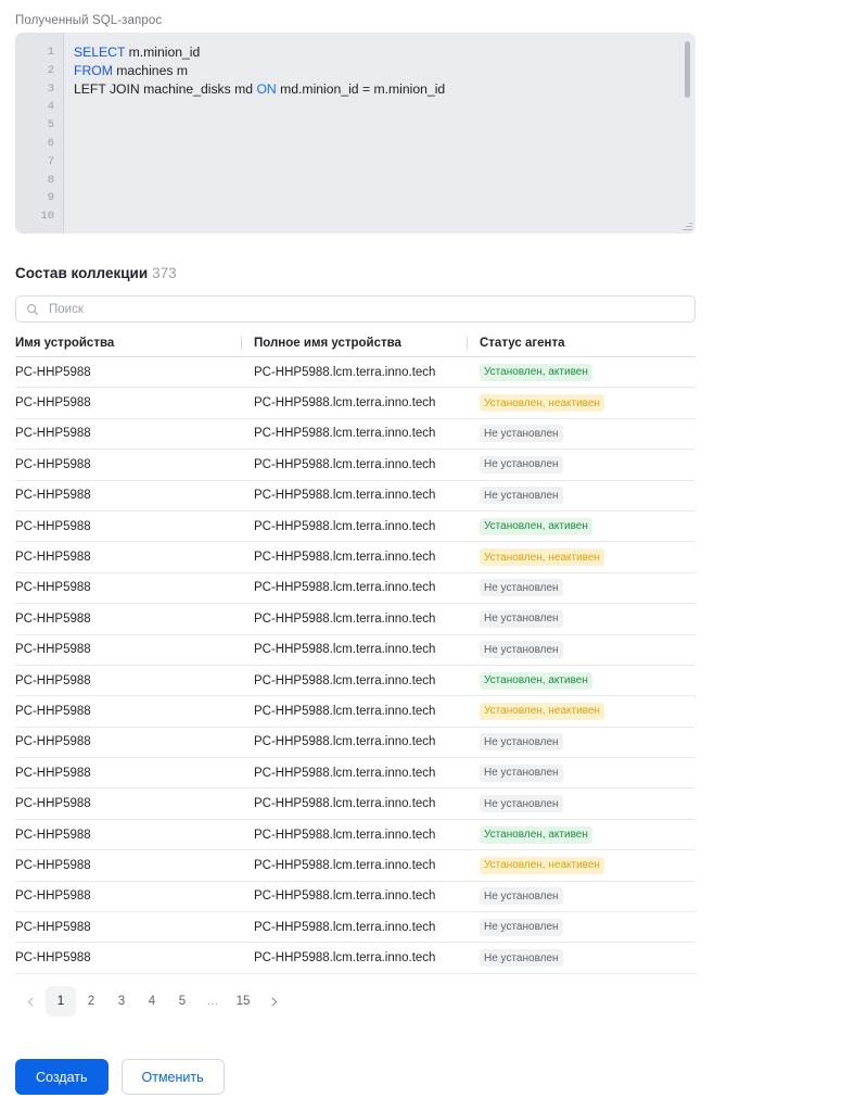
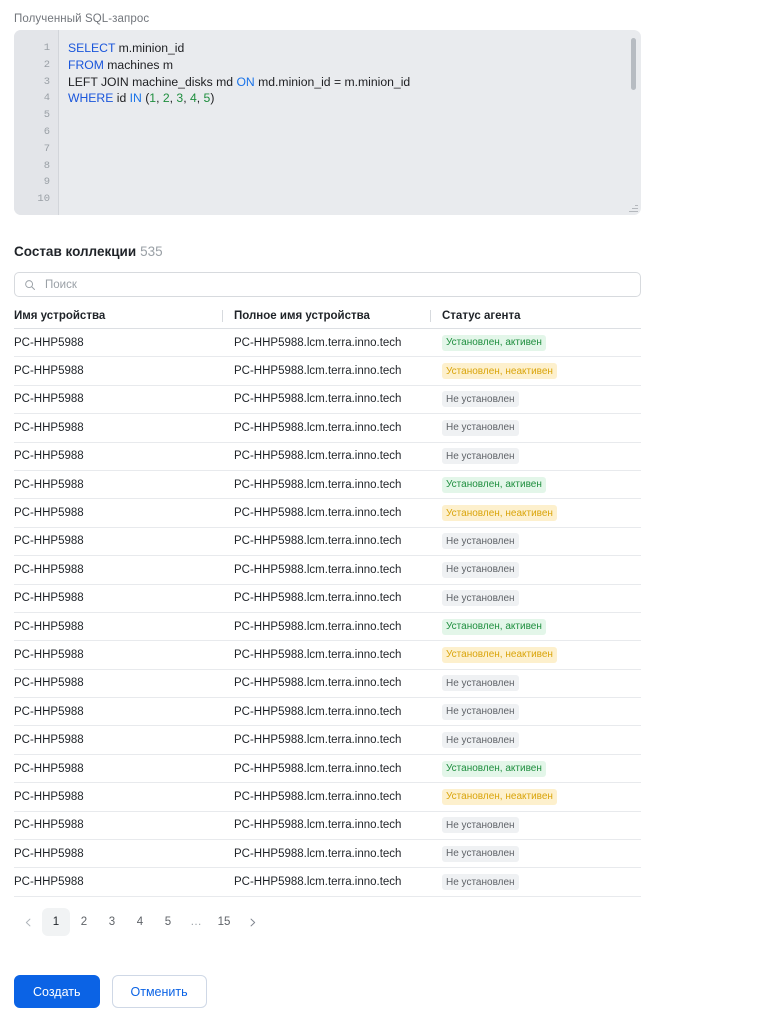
  Полученный SQL-запрос
  1
  2
  3
  4
  5
  6
  7
  8
  9
  10
  SELECT m.minion_id
  FROM machines m
  LEFT JOIN machine_disks md ON md.minion_id = m.minion_id
+ WHERE id IN (1, 2, 3, 4, 5)
- Состав коллекции 373
+ Состав коллекции 535
  Поиск
  Имя устройства
  Полное имя устройства
  Статус агента
  PC-HHP5988
  PC-HHP5988.lcm.terra.inno.tech
  Установлен, активен
  PC-HHP5988
  PC-HHP5988.lcm.terra.inno.tech
  Установлен, неактивен
  PC-HHP5988
  PC-HHP5988.lcm.terra.inno.tech
  Не установлен
  PC-HHP5988
  PC-HHP5988.lcm.terra.inno.tech
  Не установлен
  PC-HHP5988
  PC-HHP5988.lcm.terra.inno.tech
  Не установлен
  PC-HHP5988
  PC-HHP5988.lcm.terra.inno.tech
  Установлен, активен
  PC-HHP5988
  PC-HHP5988.lcm.terra.inno.tech
  Установлен, неактивен
  PC-HHP5988
  PC-HHP5988.lcm.terra.inno.tech
  Не установлен
  PC-HHP5988
  PC-HHP5988.lcm.terra.inno.tech
  Не установлен
  PC-HHP5988
  PC-HHP5988.lcm.terra.inno.tech
  Не установлен
  PC-HHP5988
  PC-HHP5988.lcm.terra.inno.tech
  Установлен, активен
  PC-HHP5988
  PC-HHP5988.lcm.terra.inno.tech
  Установлен, неактивен
  PC-HHP5988
  PC-HHP5988.lcm.terra.inno.tech
  Не установлен
  PC-HHP5988
  PC-HHP5988.lcm.terra.inno.tech
  Не установлен
  PC-HHP5988
  PC-HHP5988.lcm.terra.inno.tech
  Не установлен
  PC-HHP5988
  PC-HHP5988.lcm.terra.inno.tech
  Установлен, активен
  PC-HHP5988
  PC-HHP5988.lcm.terra.inno.tech
  Установлен, неактивен
  PC-HHP5988
  PC-HHP5988.lcm.terra.inno.tech
  Не установлен
  PC-HHP5988
  PC-HHP5988.lcm.terra.inno.tech
  Не установлен
  PC-HHP5988
  PC-HHP5988.lcm.terra.inno.tech
  Не установлен
  1
  2
  3
  4
  5
  …
  15
  Создать
  Отменить
